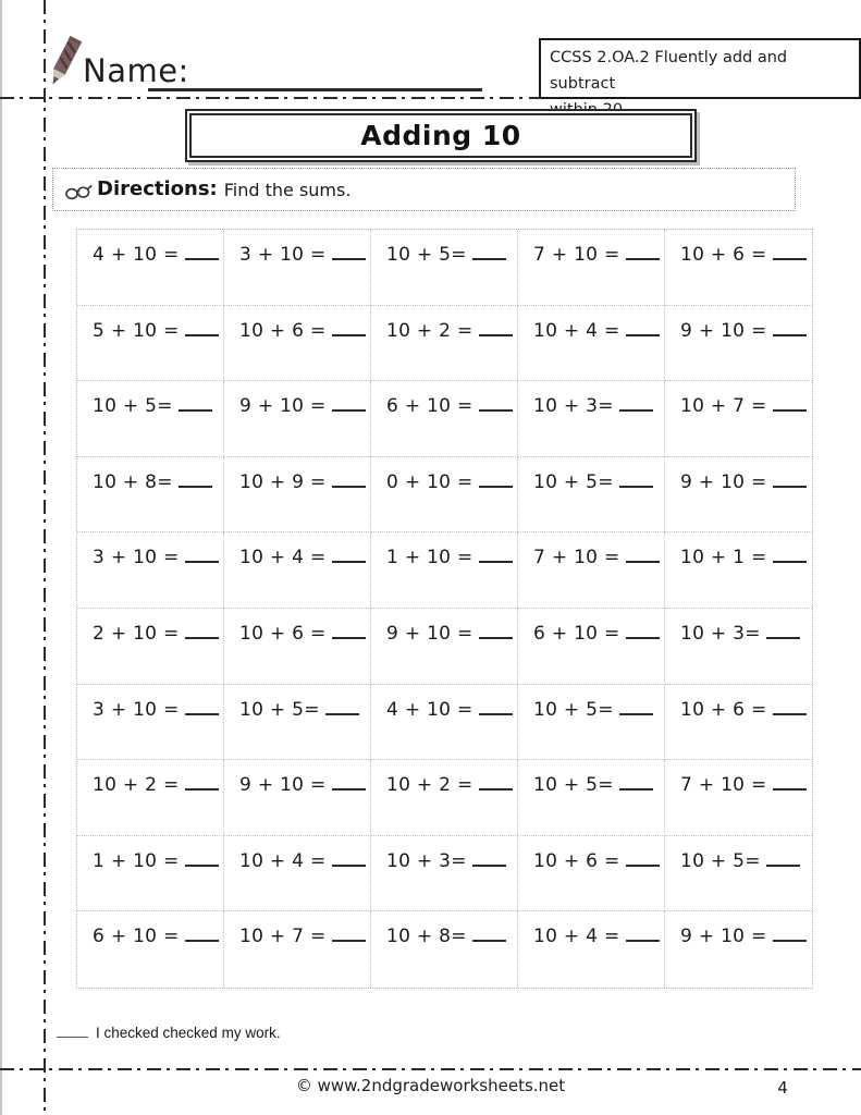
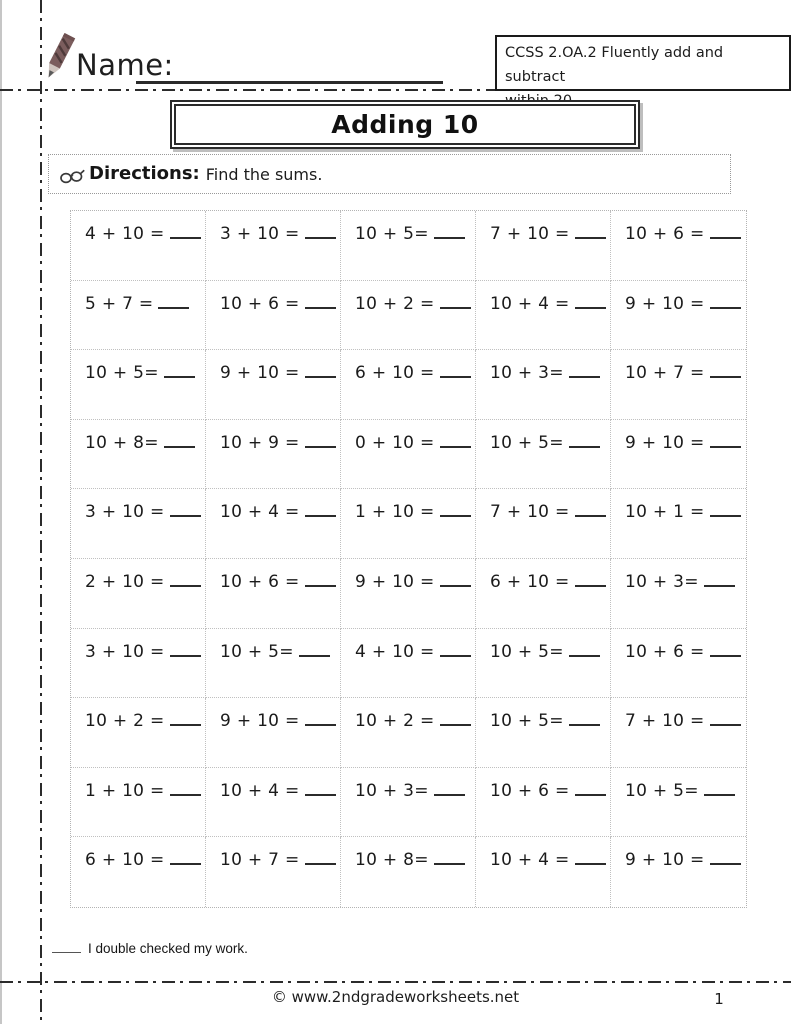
  Name:
  CCSS 2.OA.2 Fluently add and subtract
  Adding 10
  Directions:
  Find the sums.
  4 + 10 =
  3 + 10 =
  10 + 5=
  7 + 10 =
  10 + 6 =
- 5 + 10 =
+ 5 + 7 =
  10 + 6 =
  10 + 2 =
  10 + 4 =
  9 + 10 =
  10 + 5=
  9 + 10 =
  6 + 10 =
  10 + 3=
  10 + 7 =
  10 + 8=
  10 + 9 =
  0 + 10 =
  10 + 5=
  9 + 10 =
  3 + 10 =
  10 + 4 =
  1 + 10 =
  7 + 10 =
  10 + 1 =
  2 + 10 =
  10 + 6 =
  9 + 10 =
  6 + 10 =
  10 + 3=
  3 + 10 =
  10 + 5=
  4 + 10 =
  10 + 5=
  10 + 6 =
  10 + 2 =
  9 + 10 =
  10 + 2 =
  10 + 5=
  7 + 10 =
  1 + 10 =
  10 + 4 =
  10 + 3=
  10 + 6 =
  10 + 5=
  6 + 10 =
  10 + 7 =
  10 + 8=
  10 + 4 =
  9 + 10 =
- I checked checked my work.
+ I double checked my work.
  © www.2ndgradeworksheets.net
- 4
+ 1
